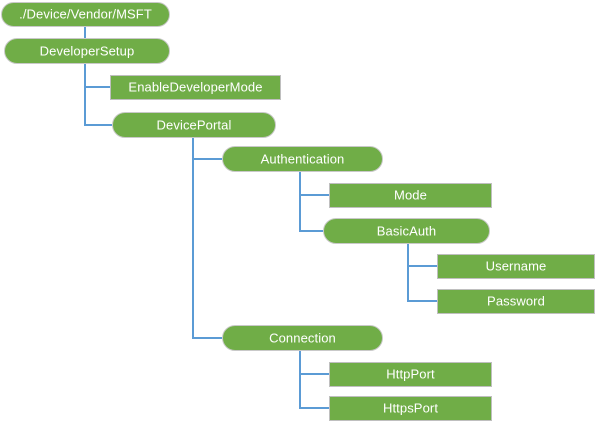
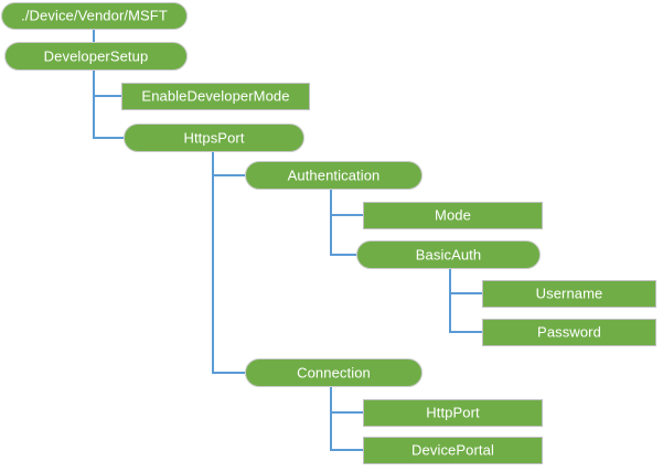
  ./Device/Vendor/MSFT
  DeveloperSetup
  EnableDeveloperMode
- DevicePortal
+ HttpsPort
  Authentication
  Mode
  BasicAuth
  Username
  Password
  Connection
  HttpPort
- HttpsPort
+ DevicePortal
